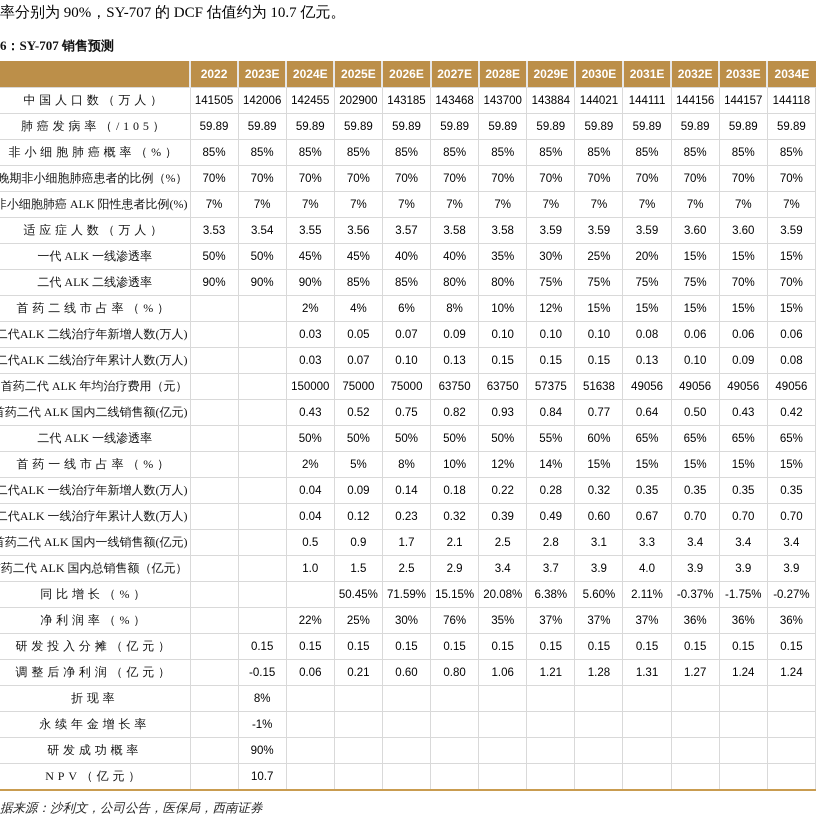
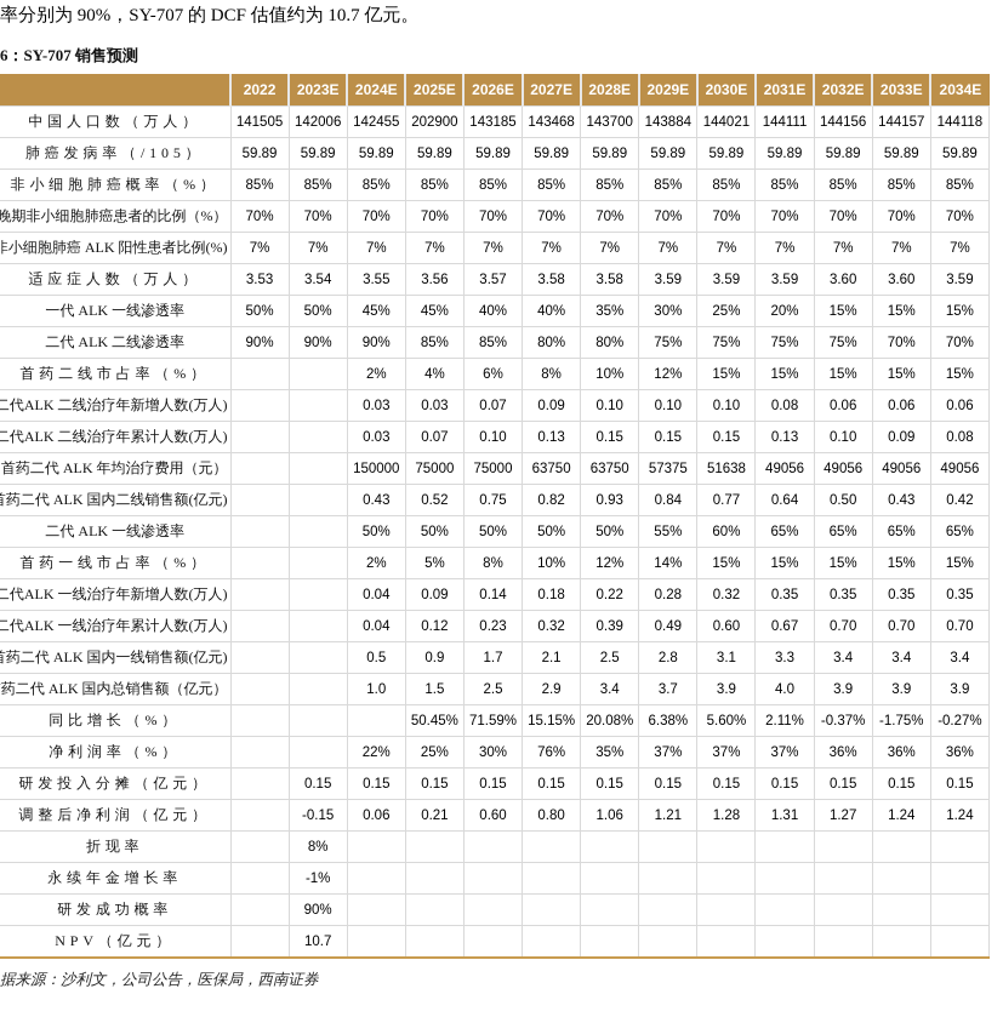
  率分别为 90%，SY-707 的 DCF 估值约为 10.7 亿元。
  6：SY-707 销售预测
  	2022	2023E	2024E	2025E	2026E	2027E	2028E	2029E	2030E	2031E	2032E	2033E	2034E
  中国人口数（万人）	141505	142006	142455	202900	143185	143468	143700	143884	144021	144111	144156	144157	144118
  肺癌发病率（/105）	59.89	59.89	59.89	59.89	59.89	59.89	59.89	59.89	59.89	59.89	59.89	59.89	59.89
  非小细胞肺癌概率（%）	85%	85%	85%	85%	85%	85%	85%	85%	85%	85%	85%	85%	85%
  晚期非小细胞肺癌患者的比例（%）	70%	70%	70%	70%	70%	70%	70%	70%	70%	70%	70%	70%	70%
  非小细胞肺癌 ALK 阳性患者比例(%)	7%	7%	7%	7%	7%	7%	7%	7%	7%	7%	7%	7%	7%
  适应症人数（万人）	3.53	3.54	3.55	3.56	3.57	3.58	3.58	3.59	3.59	3.59	3.60	3.60	3.59
  一代 ALK 一线渗透率	50%	50%	45%	45%	40%	40%	35%	30%	25%	20%	15%	15%	15%
  二代 ALK 二线渗透率	90%	90%	90%	85%	85%	80%	80%	75%	75%	75%	75%	70%	70%
  首药二线市占率（%）			2%	4%	6%	8%	10%	12%	15%	15%	15%	15%	15%
- 二代ALK 二线治疗年新增人数(万人)			0.03	0.05	0.07	0.09	0.10	0.10	0.10	0.08	0.06	0.06	0.06
+ 二代ALK 二线治疗年新增人数(万人)			0.03	0.03	0.07	0.09	0.10	0.10	0.10	0.08	0.06	0.06	0.06
  二代ALK 二线治疗年累计人数(万人)			0.03	0.07	0.10	0.13	0.15	0.15	0.15	0.13	0.10	0.09	0.08
  首药二代 ALK 年均治疗费用（元）			150000	75000	75000	63750	63750	57375	51638	49056	49056	49056	49056
  药二代 ALK 国内二线销售额(亿元)			0.43	0.52	0.75	0.82	0.93	0.84	0.77	0.64	0.50	0.43	0.42
  二代 ALK 一线渗透率			50%	50%	50%	50%	50%	55%	60%	65%	65%	65%	65%
  首药一线市占率（%）			2%	5%	8%	10%	12%	14%	15%	15%	15%	15%	15%
  二代ALK 一线治疗年新增人数(万人)			0.04	0.09	0.14	0.18	0.22	0.28	0.32	0.35	0.35	0.35	0.35
  二代ALK 一线治疗年累计人数(万人)			0.04	0.12	0.23	0.32	0.39	0.49	0.60	0.67	0.70	0.70	0.70
  药二代 ALK 国内一线销售额(亿元)			0.5	0.9	1.7	2.1	2.5	2.8	3.1	3.3	3.4	3.4	3.4
  药二代 ALK 国内总销售额（亿元）			1.0	1.5	2.5	2.9	3.4	3.7	3.9	4.0	3.9	3.9	3.9
  同比增长（%）				50.45%	71.59%	15.15%	20.08%	6.38%	5.60%	2.11%	-0.37%	-1.75%	-0.27%
  净利润率（%）			22%	25%	30%	76%	35%	37%	37%	37%	36%	36%	36%
  研发投入分摊（亿元）		0.15	0.15	0.15	0.15	0.15	0.15	0.15	0.15	0.15	0.15	0.15	0.15
  调整后净利润（亿元）		-0.15	0.06	0.21	0.60	0.80	1.06	1.21	1.28	1.31	1.27	1.24	1.24
  折现率		8%
  永续年金增长率		-1%
  研发成功概率		90%
  NPV（亿元）		10.7
  据来源：沙利文，公司公告，医保局，西南证券
